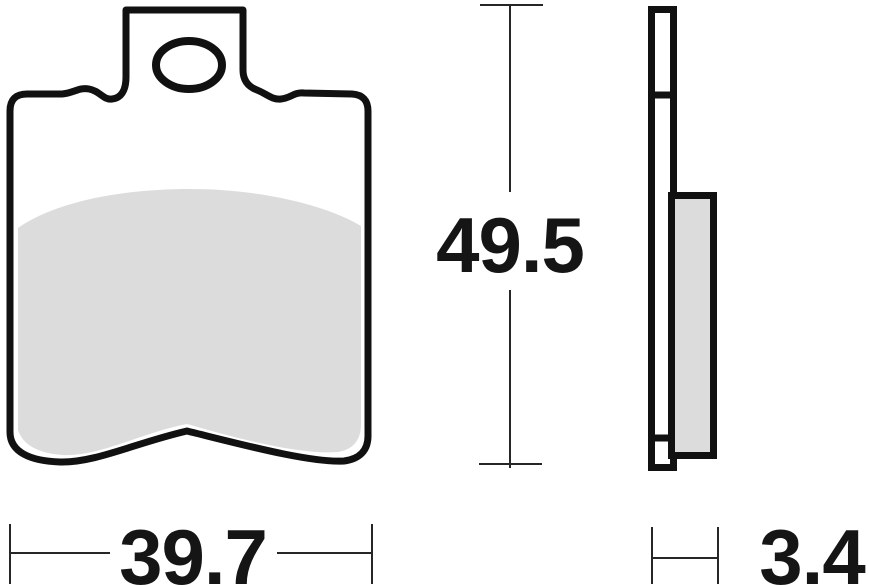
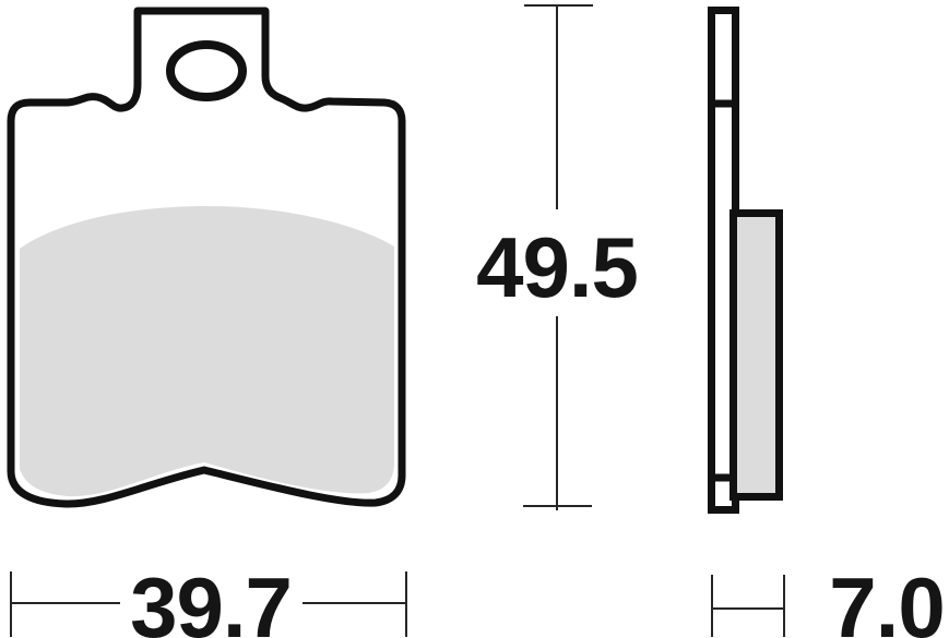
  49.5
  39.7
- 3.4
+ 7.0
